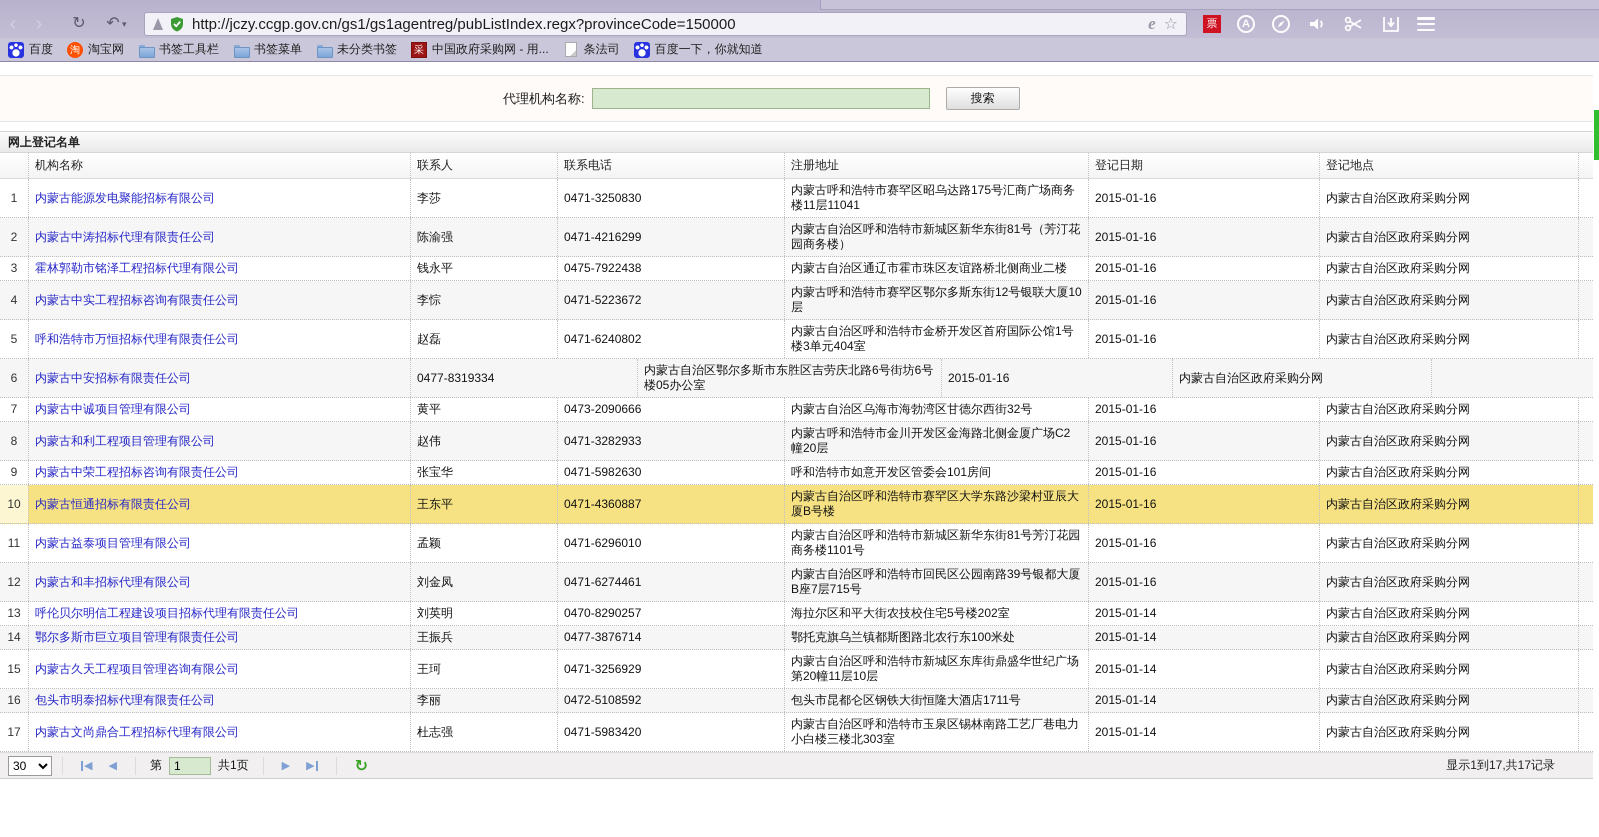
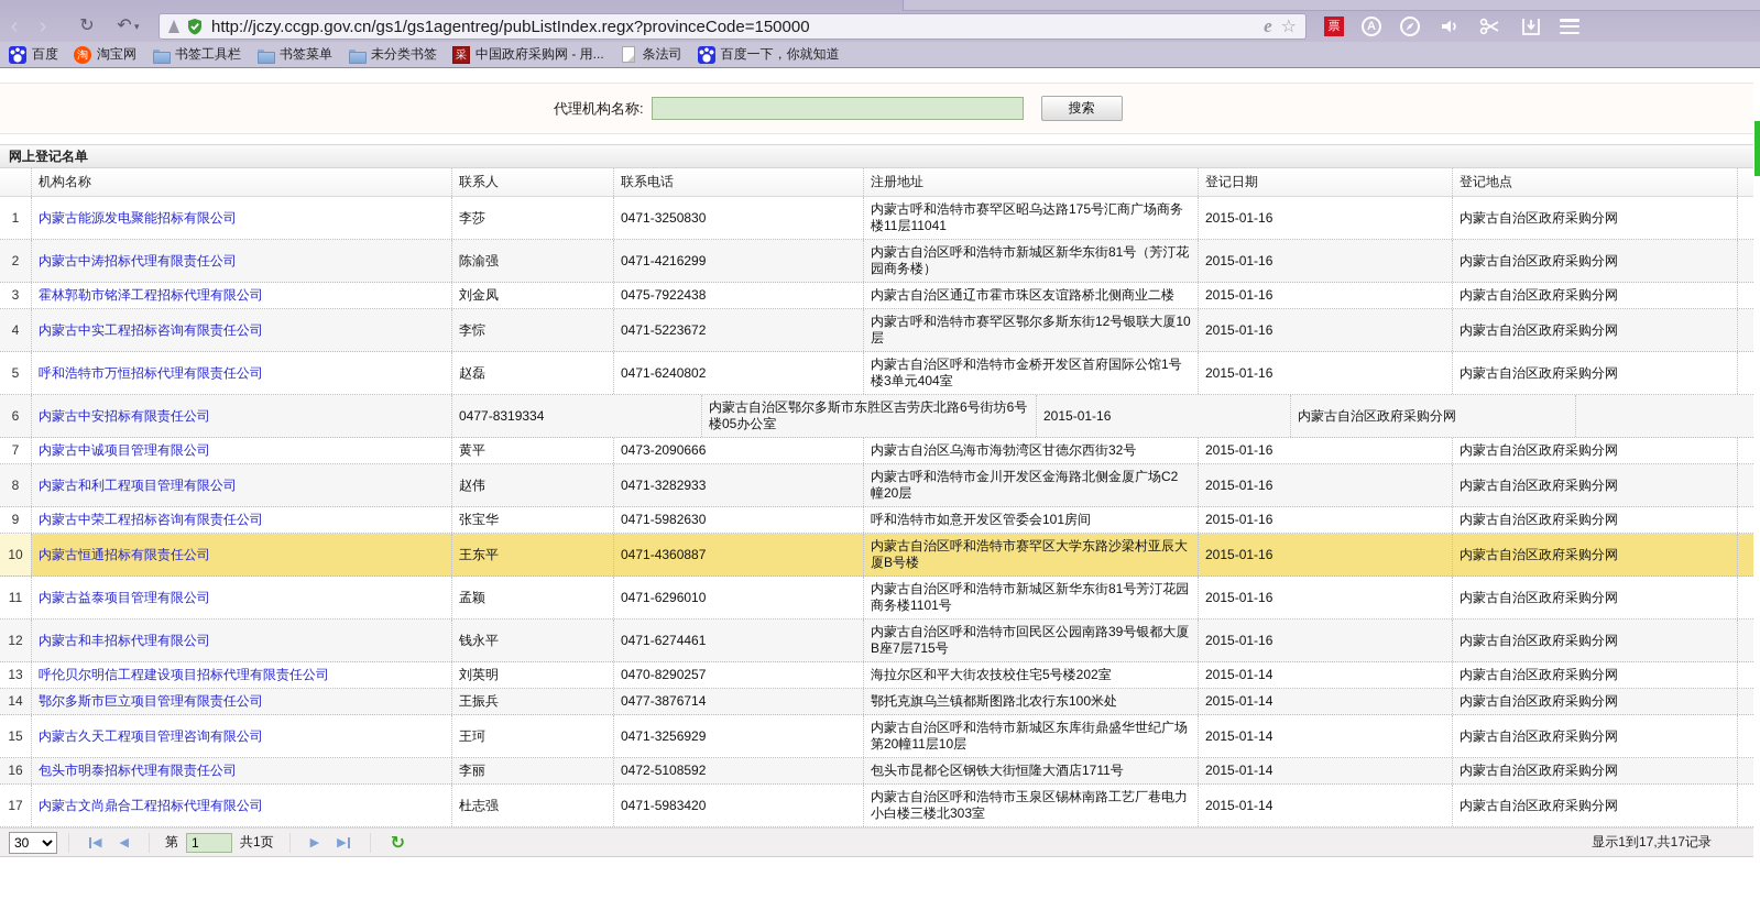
  ‹
  ›
  ↻
  ↶
  ▾
  http://jczy.ccgp.gov.cn/gs1/gs1agentreg/pubListIndex.regx?provinceCode=150000
  e
  ☆
  票
  A
  百度
  淘宝网
  书签工具栏
  书签菜单
  未分类书签
  中国政府采购网 - 用...
  条法司
  百度一下，你就知道
  代理机构名称:
  搜索
  网上登记名单
  机构名称
  联系人
  联系电话
  注册地址
  登记日期
  登记地点
  1
  内蒙古能源发电聚能招标有限公司
  李莎
  0471-3250830
  内蒙古呼和浩特市赛罕区昭乌达路175号汇商广场商务楼11层11041
  2015-01-16
  内蒙古自治区政府采购分网
  2
  内蒙古中涛招标代理有限责任公司
  陈渝强
  0471-4216299
  内蒙古自治区呼和浩特市新城区新华东街81号（芳汀花园商务楼）
  2015-01-16
  内蒙古自治区政府采购分网
  3
  霍林郭勒市铭泽工程招标代理有限公司
- 钱永平
+ 刘金凤
  0475-7922438
  内蒙古自治区通辽市霍市珠区友谊路桥北侧商业二楼
  2015-01-16
  内蒙古自治区政府采购分网
  4
  内蒙古中实工程招标咨询有限责任公司
  李悰
  0471-5223672
  内蒙古呼和浩特市赛罕区鄂尔多斯东街12号银联大厦10层
  2015-01-16
  内蒙古自治区政府采购分网
  5
  呼和浩特市万恒招标代理有限责任公司
  赵磊
  0471-6240802
  内蒙古自治区呼和浩特市金桥开发区首府国际公馆1号楼3单元404室
  2015-01-16
  内蒙古自治区政府采购分网
  6
  内蒙古中安招标有限责任公司
  0477-8319334
  内蒙古自治区鄂尔多斯市东胜区吉劳庆北路6号街坊6号楼05办公室
  2015-01-16
  内蒙古自治区政府采购分网
  7
  内蒙古中诚项目管理有限公司
  黄平
  0473-2090666
  内蒙古自治区乌海市海勃湾区甘德尔西街32号
  2015-01-16
  内蒙古自治区政府采购分网
  8
  内蒙古和利工程项目管理有限公司
  赵伟
  0471-3282933
  内蒙古呼和浩特市金川开发区金海路北侧金厦广场C2幢20层
  2015-01-16
  内蒙古自治区政府采购分网
  9
  内蒙古中荣工程招标咨询有限责任公司
  张宝华
  0471-5982630
  呼和浩特市如意开发区管委会101房间
  2015-01-16
  内蒙古自治区政府采购分网
  10
  内蒙古恒通招标有限责任公司
  王东平
  0471-4360887
  内蒙古自治区呼和浩特市赛罕区大学东路沙梁村亚辰大厦B号楼
  2015-01-16
  内蒙古自治区政府采购分网
  11
  内蒙古益泰项目管理有限公司
  孟颖
  0471-6296010
  内蒙古自治区呼和浩特市新城区新华东街81号芳汀花园商务楼1101号
  2015-01-16
  内蒙古自治区政府采购分网
  12
  内蒙古和丰招标代理有限公司
- 刘金凤
+ 钱永平
  0471-6274461
  内蒙古自治区呼和浩特市回民区公园南路39号银都大厦B座7层715号
  2015-01-16
  内蒙古自治区政府采购分网
  13
  呼伦贝尔明信工程建设项目招标代理有限责任公司
  刘英明
  0470-8290257
  海拉尔区和平大街农技校住宅5号楼202室
  2015-01-14
  内蒙古自治区政府采购分网
  14
  鄂尔多斯市巨立项目管理有限责任公司
  王振兵
  0477-3876714
  鄂托克旗乌兰镇都斯图路北农行东100米处
  2015-01-14
  内蒙古自治区政府采购分网
  15
  内蒙古久天工程项目管理咨询有限公司
  王珂
  0471-3256929
  内蒙古自治区呼和浩特市新城区东库街鼎盛华世纪广场第20幢11层10层
  2015-01-14
  内蒙古自治区政府采购分网
  16
  包头市明泰招标代理有限责任公司
  李丽
  0472-5108592
  包头市昆都仑区钢铁大街恒隆大酒店1711号
  2015-01-14
  内蒙古自治区政府采购分网
  17
  内蒙古文尚鼎合工程招标代理有限公司
  杜志强
  0471-5983420
  内蒙古自治区呼和浩特市玉泉区锡林南路工艺厂巷电力小白楼三楼北303室
  2015-01-14
  内蒙古自治区政府采购分网
  30
  ◀
  ◀
  第
  1
  共1页
  ▶
  ▶
  ↻
  显示1到17,共17记录
